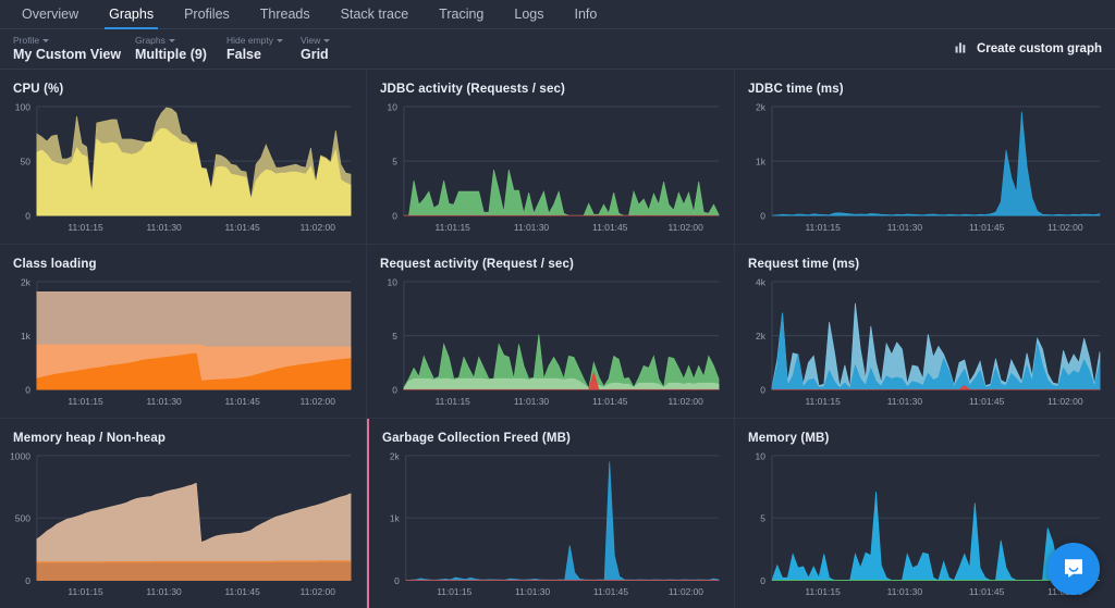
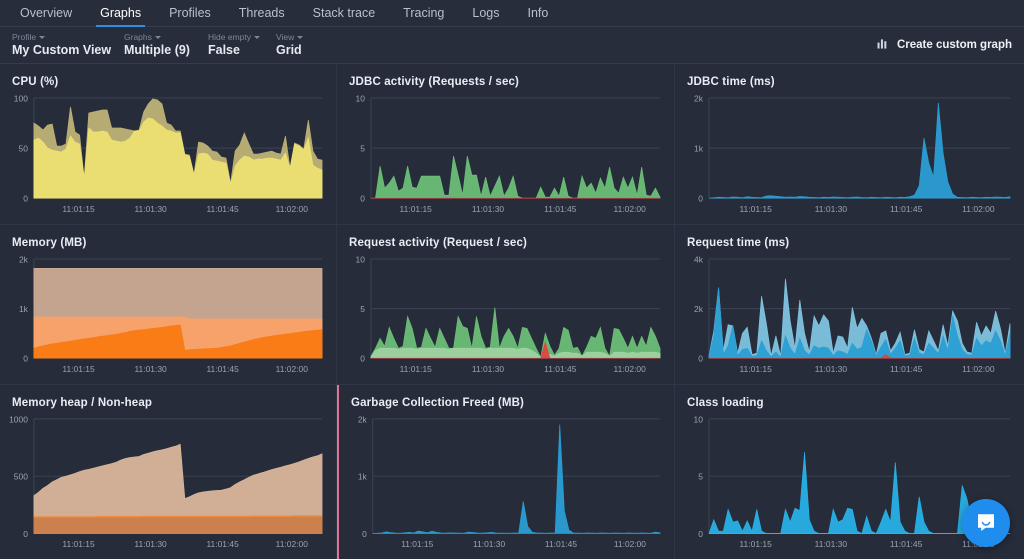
  Overview
  Graphs
  Profiles
  Threads
  Stack trace
  Tracing
  Logs
  Info
  Profile
  My Custom View
  Graphs
  Multiple (9)
  Hide empty
  False
  View
  Grid
  Create custom graph
  CPU (%)
  0
  50
  100
  11:01:15
  11:01:30
  11:01:45
  11:02:00
  JDBC activity (Requests / sec)
  0
  5
  10
  11:01:15
  11:01:30
  11:01:45
  11:02:00
  JDBC time (ms)
  0
  1k
  2k
  11:01:15
  11:01:30
  11:01:45
  11:02:00
- Class loading
+ Memory (MB)
  0
  1k
  2k
  11:01:15
  11:01:30
  11:01:45
  11:02:00
  Request activity (Request / sec)
  0
  5
  10
  11:01:15
  11:01:30
  11:01:45
  11:02:00
  Request time (ms)
  0
  2k
  4k
  11:01:15
  11:01:30
  11:01:45
  11:02:00
  Memory heap / Non-heap
  0
  500
  1000
  11:01:15
  11:01:30
  11:01:45
  11:02:00
  Garbage Collection Freed (MB)
  0
  1k
  2k
  11:01:15
  11:01:30
  11:01:45
  11:02:00
- Memory (MB)
+ Class loading
  0
  5
  10
  11:01:15
  11:01:30
  11:01:45
